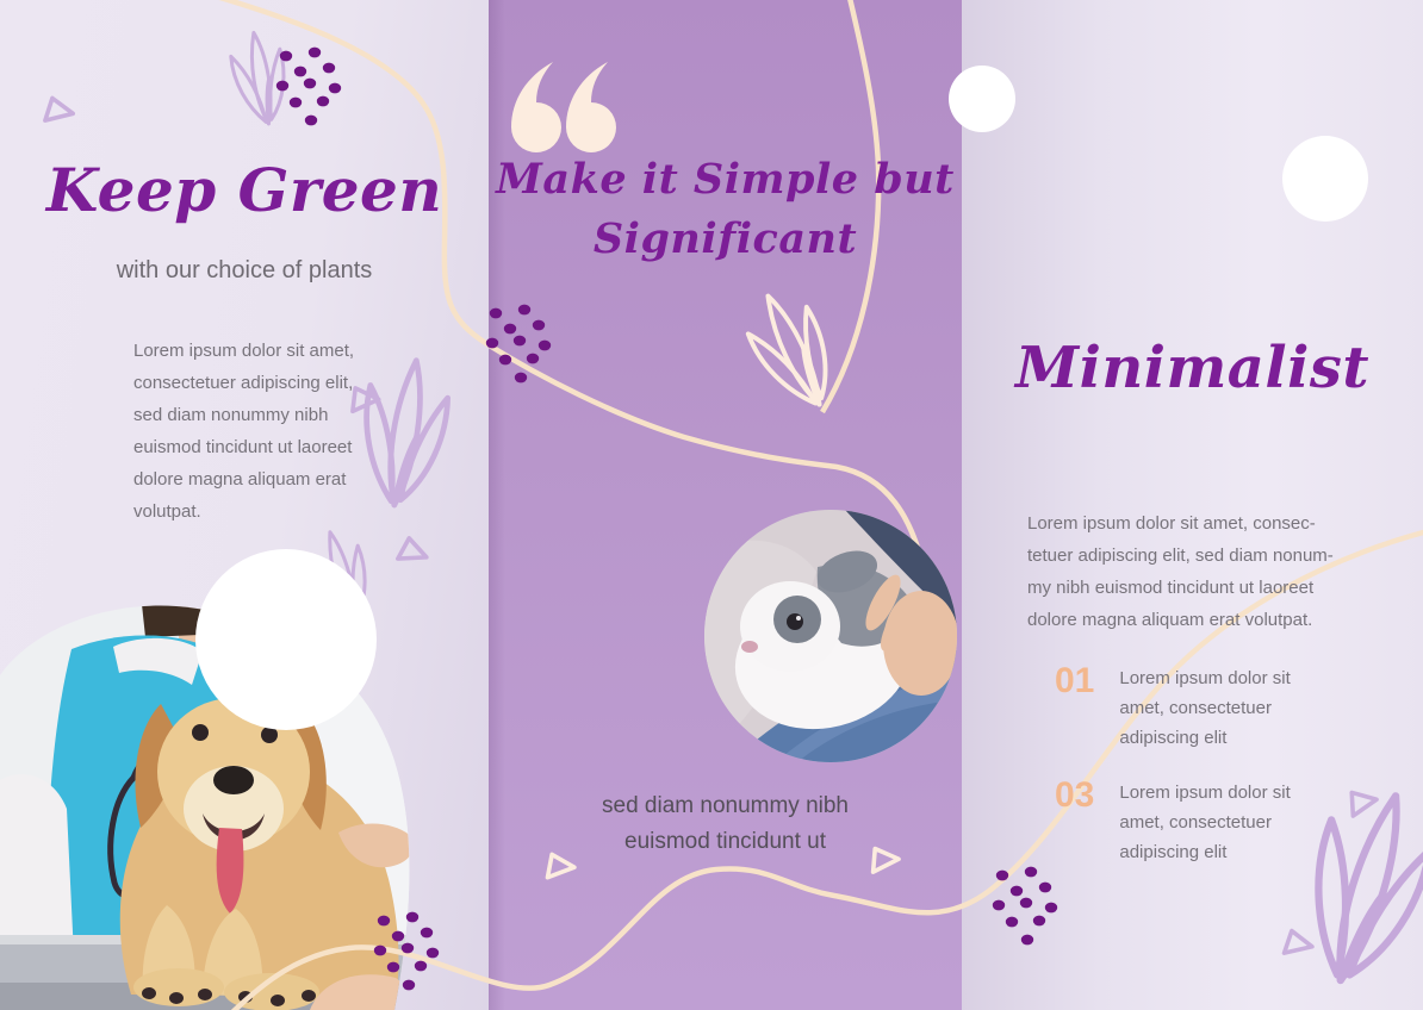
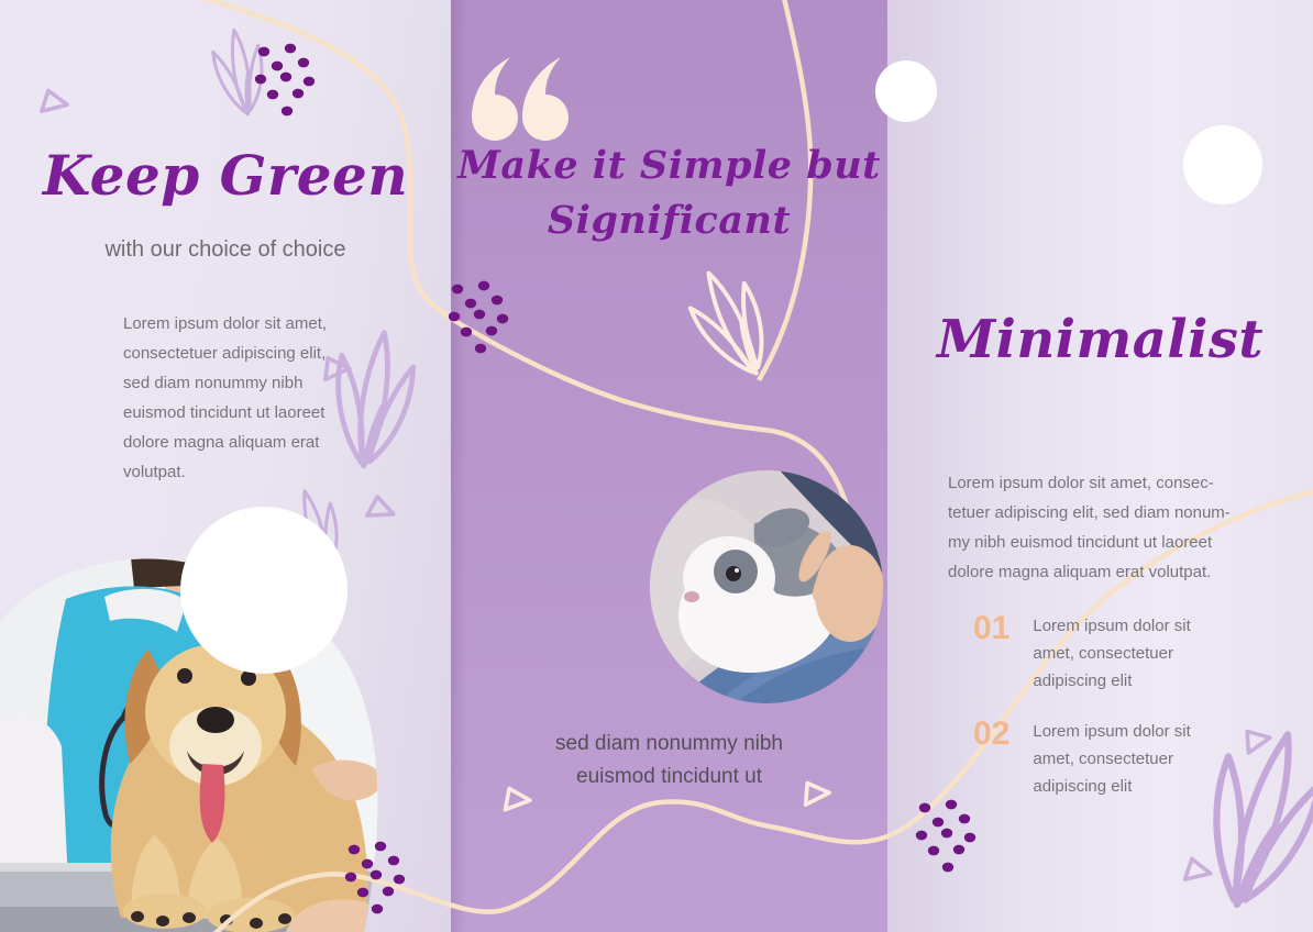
  Keep Green
- with our choice of plants
+ with our choice of choice
  Lorem ipsum dolor sit amet,
  consectetuer adipiscing elit,
  sed diam nonummy nibh
  euismod tincidunt ut laoreet
  dolore magna aliquam erat
  volutpat.
  Make it Simple but
  Significant
  sed diam nonummy nibh
  euismod tincidunt ut
  Minimalist
  Lorem ipsum dolor sit amet, consec-
  tetuer adipiscing elit, sed diam nonum-
  my nibh euismod tincidunt ut laoreet
  dolore magna aliquam erat volutpat.
  01
  Lorem ipsum dolor sit
  amet, consectetuer
  adipiscing elit
- 03
+ 02
  Lorem ipsum dolor sit
  amet, consectetuer
  adipiscing elit
